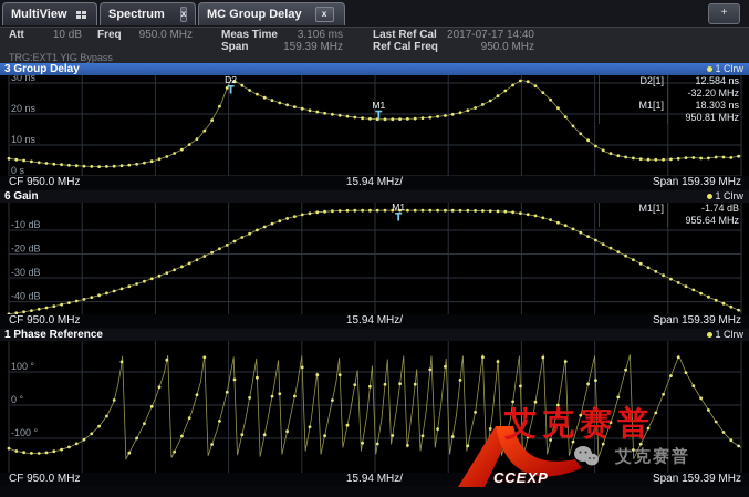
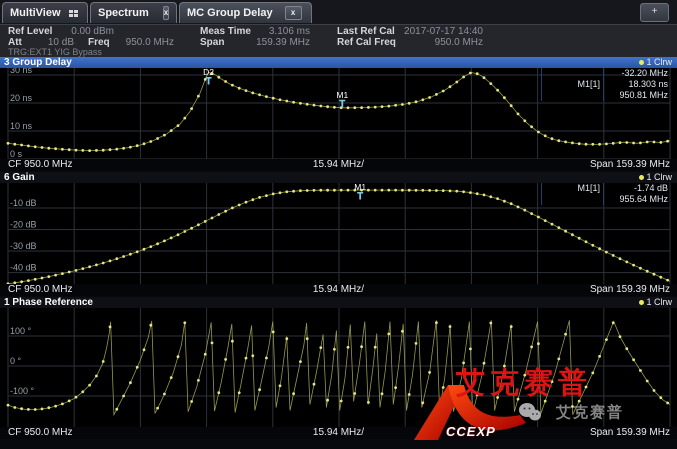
  MultiView
  Spectrum
  x
  MC Group Delay
  x
  +
+ Ref Level
+ 0.00 dBm
  Att
  10 dB
  Freq
  950.0 MHz
  Meas Time
  3.106 ms
  Span
  159.39 MHz
  Last Ref Cal
  2017-07-17 14:40
  Ref Cal Freq
  950.0 MHz
  TRG:EXT1 YIG Bypass
  3 Group Delay
  1 Clrw
  30 ns
  20 ns
  10 ns
  0 s
  D2
  M1
- D2[1]
- 12.584 ns
  -32.20 MHz
  M1[1]
  18.303 ns
  950.81 MHz
  CF 950.0 MHz
  15.94 MHz/
  Span 159.39 MHz
  6 Gain
  1 Clrw
  -10 dB
  -20 dB
  -30 dB
  -40 dB
  M1
  M1[1]
  -1.74 dB
  955.64 MHz
  CF 950.0 MHz
  15.94 MHz/
  Span 159.39 MHz
  1 Phase Reference
  1 Clrw
  100 °
  0 °
  -100 °
  CF 950.0 MHz
  15.94 MHz/
  Span 159.39 MHz
  CCEXP
  艾克赛普
  艾克赛普
